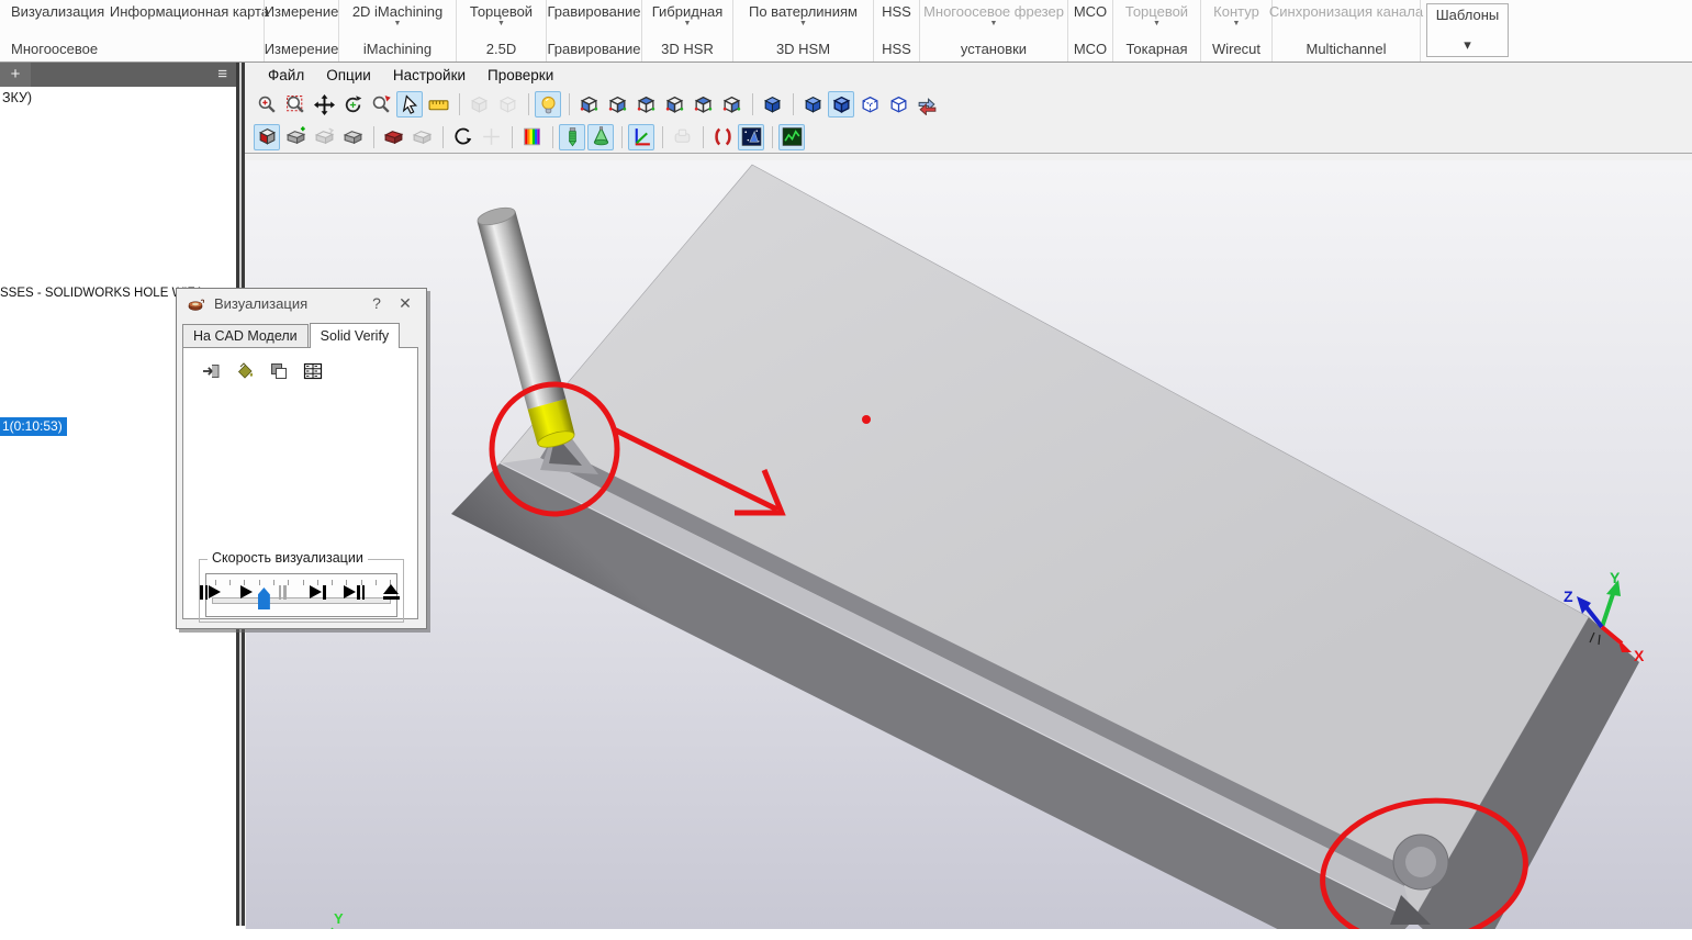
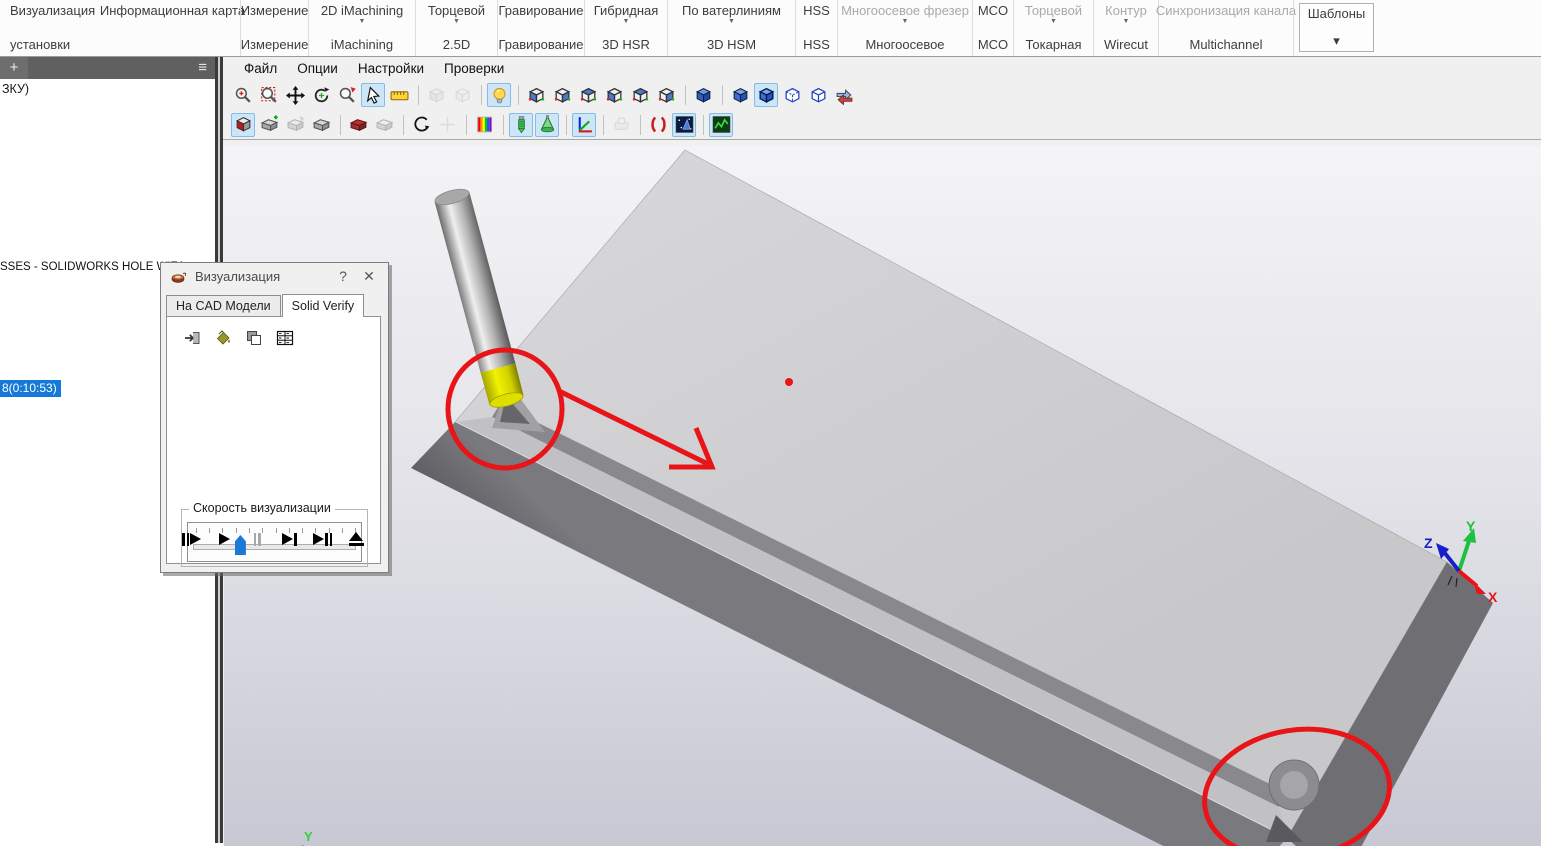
  Визуализация
- Многоосевое
+ установки
  Информационная карта
  Измерение
  Измерение
  2D iMachining
  iMachining
  Торцевой
  2.5D
  Гравирование
  Гравирование
  Гибридная
  3D HSR
  По ватерлиниям
  3D HSM
  HSS
  HSS
  Многоосевое фрезер
- установки
+ Многоосевое
  MCO
  MCO
  Торцевой
  Токарная
  Контур
  Wirecut
  Синхронизация канала
  Multichannel
  Шаблоны
  ▾
  +
  ≡
  ЗКУ)
  SSES - SOLIDWORKS HOLE
- 1(0:10:53)
+ 8(0:10:53)
  Файл
  Опции
  Настройки
  Проверки
  Y
  Z
  X
  Y
  Визуализация
  ?
  ✕
  На CAD Модели
  Solid Verify
  Скорость визуализации
